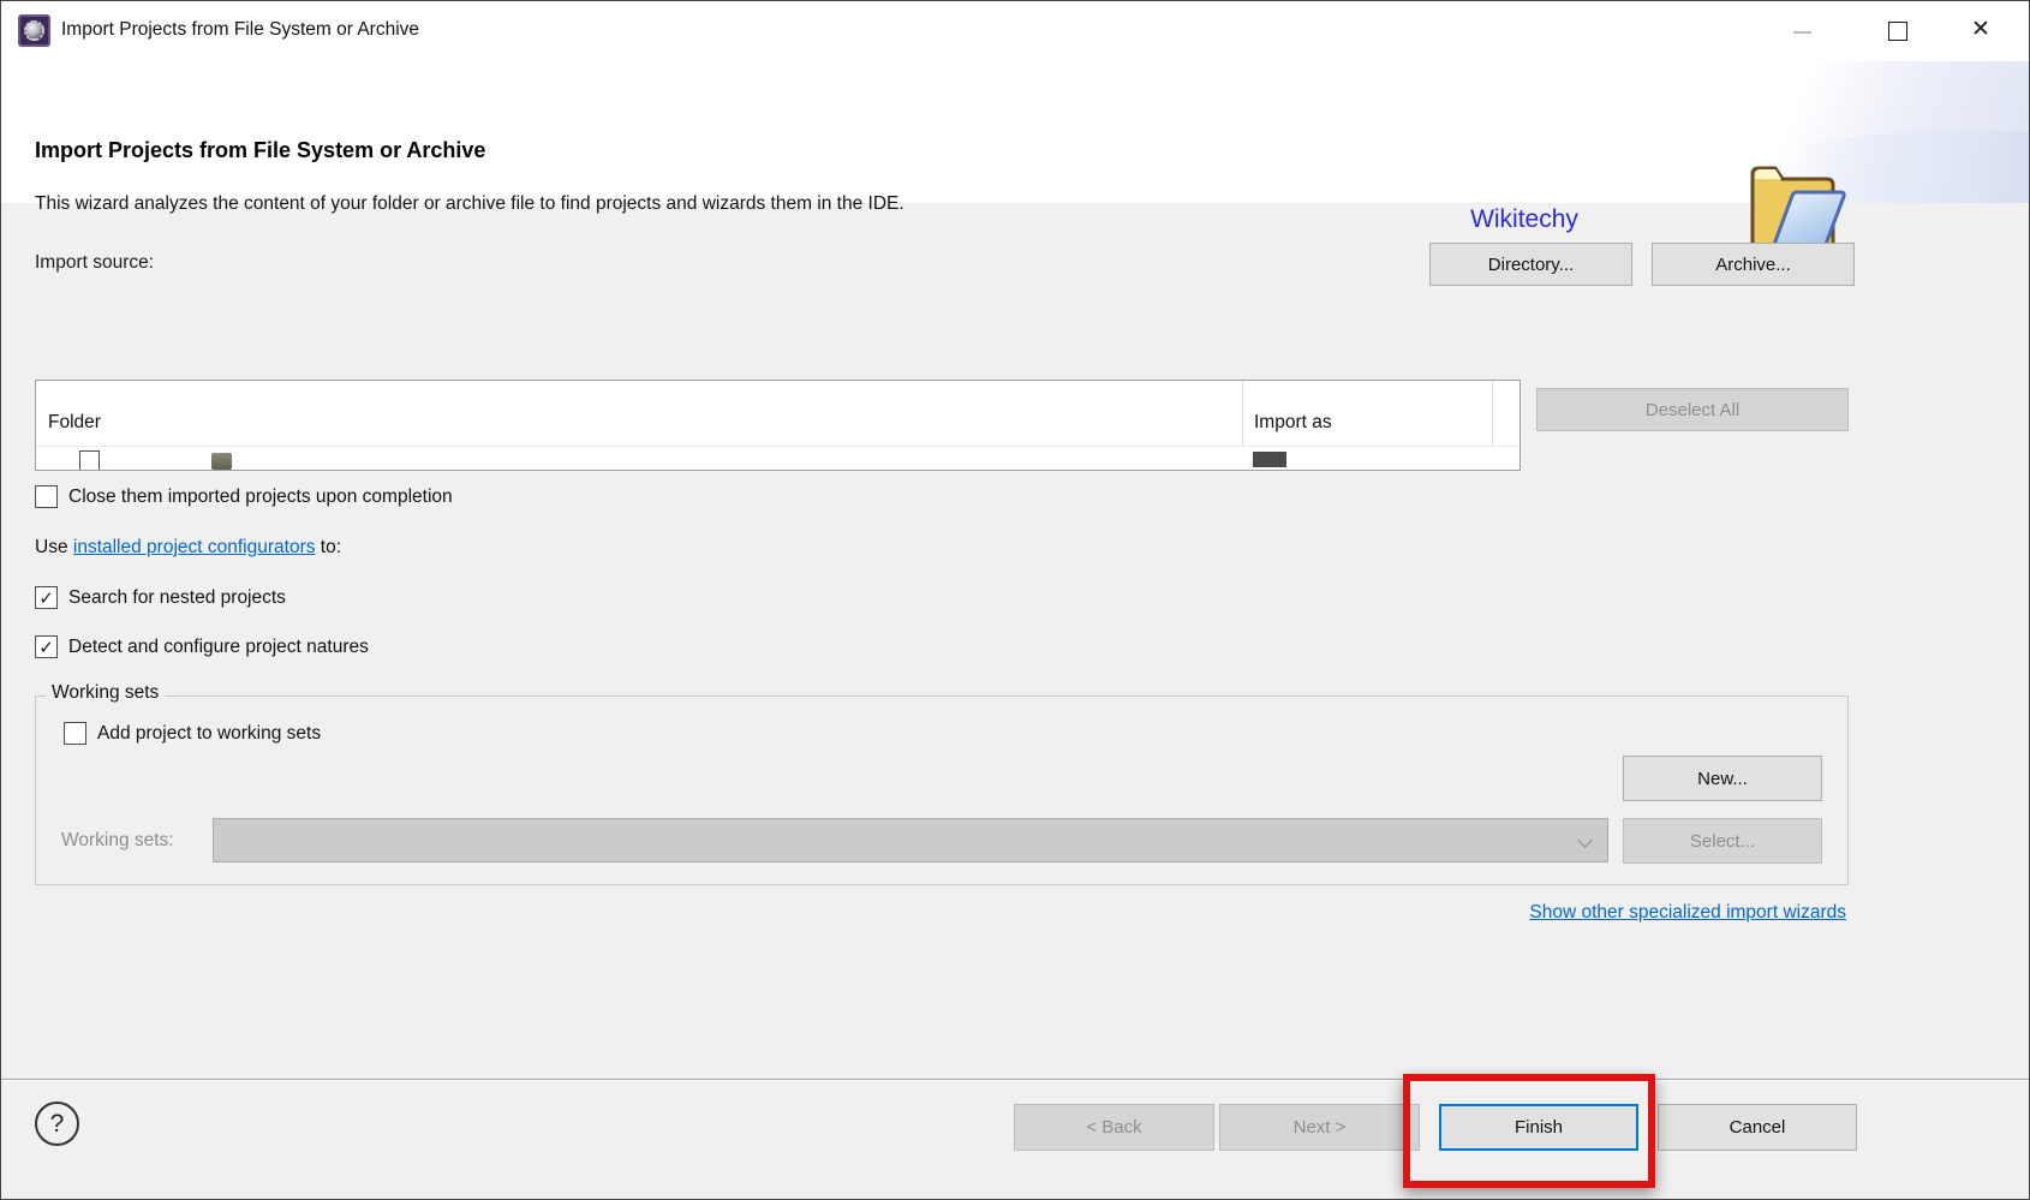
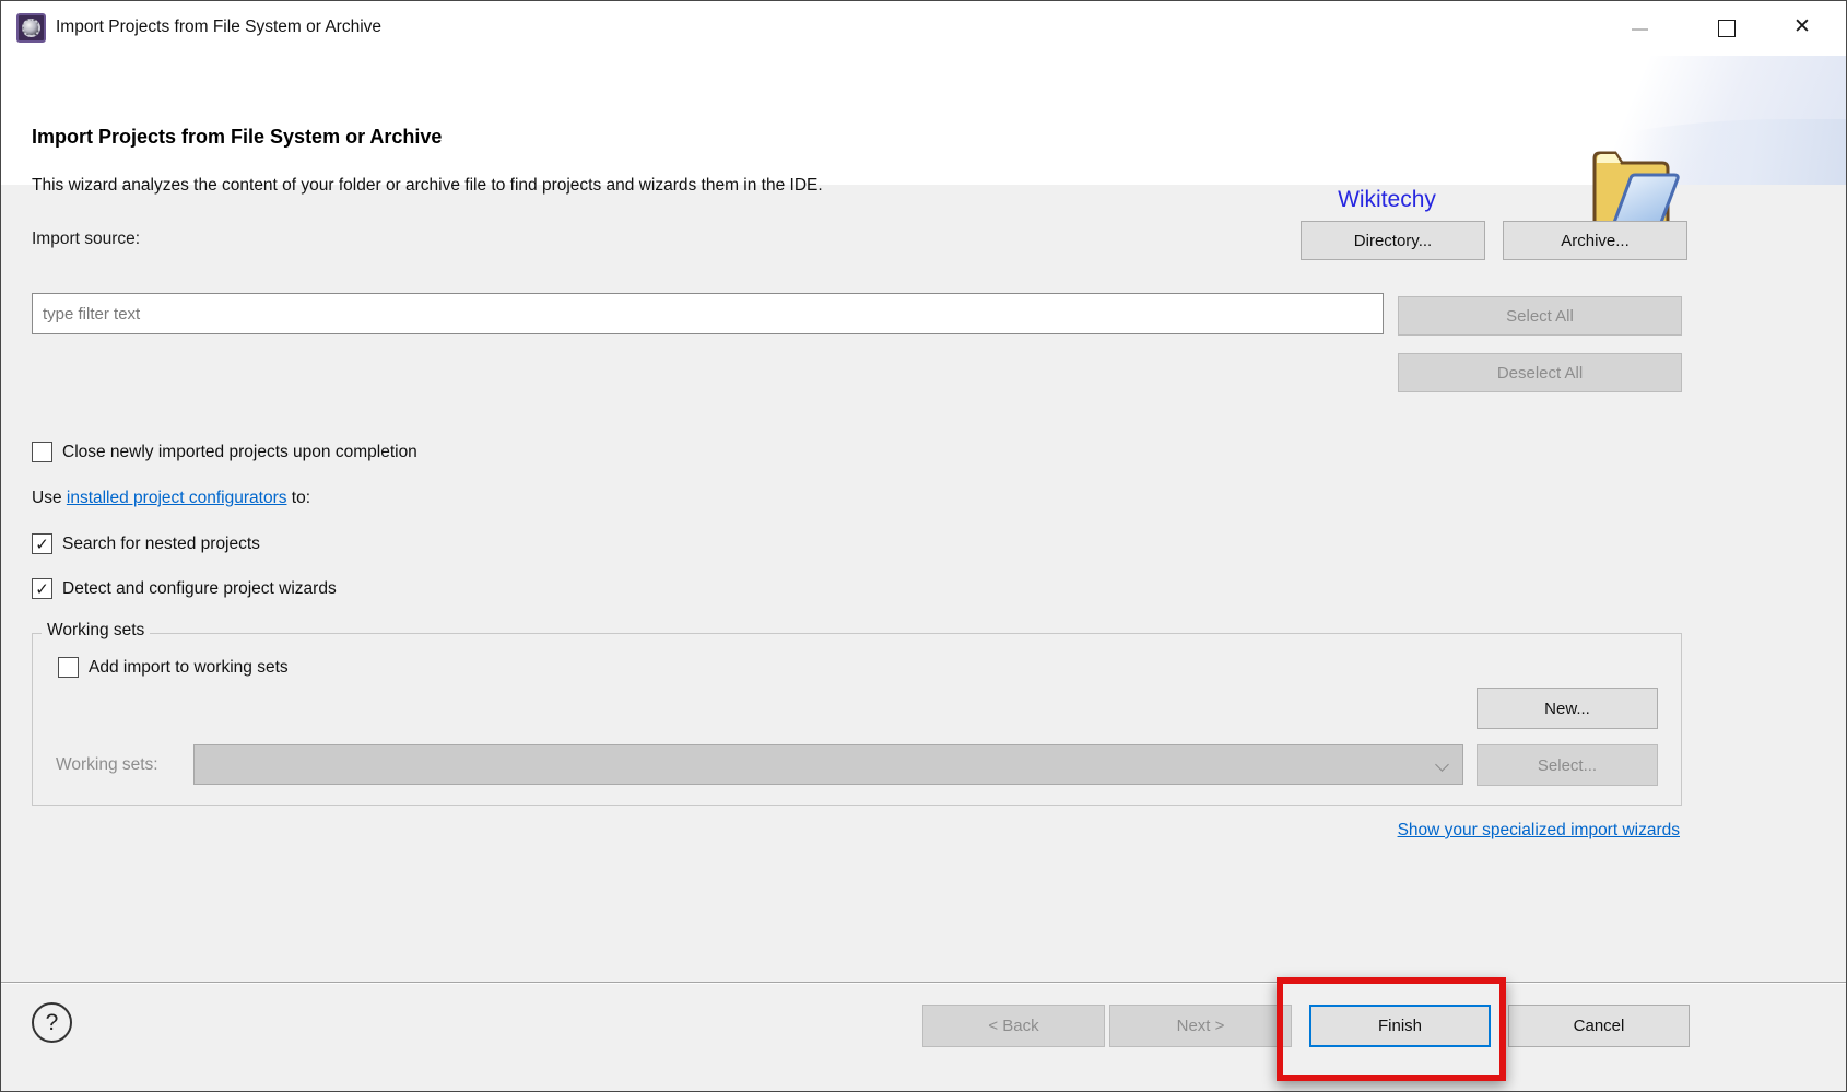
  Import Projects from File System or Archive
  ✕
  Import Projects from File System or Archive
  This wizard analyzes the content of your folder or archive file to find projects and wizards them in the IDE.
  Wikitechy
  Import source:
  Directory...
  Archive...
+ type filter text
+ Select All
  Deselect All
- Folder
- Import as
- Close them imported projects upon completion
+ Close newly imported projects upon completion
  Use installed project configurators to:
  ✓
  Search for nested projects
  ✓
- Detect and configure project natures
+ Detect and configure project wizards
  Working sets
- Add project to working sets
+ Add import to working sets
  New...
  Working sets:
  Select...
- Show other specialized import wizards
+ Show your specialized import wizards
  ?
  < Back
  Next >
  Finish
  Cancel
